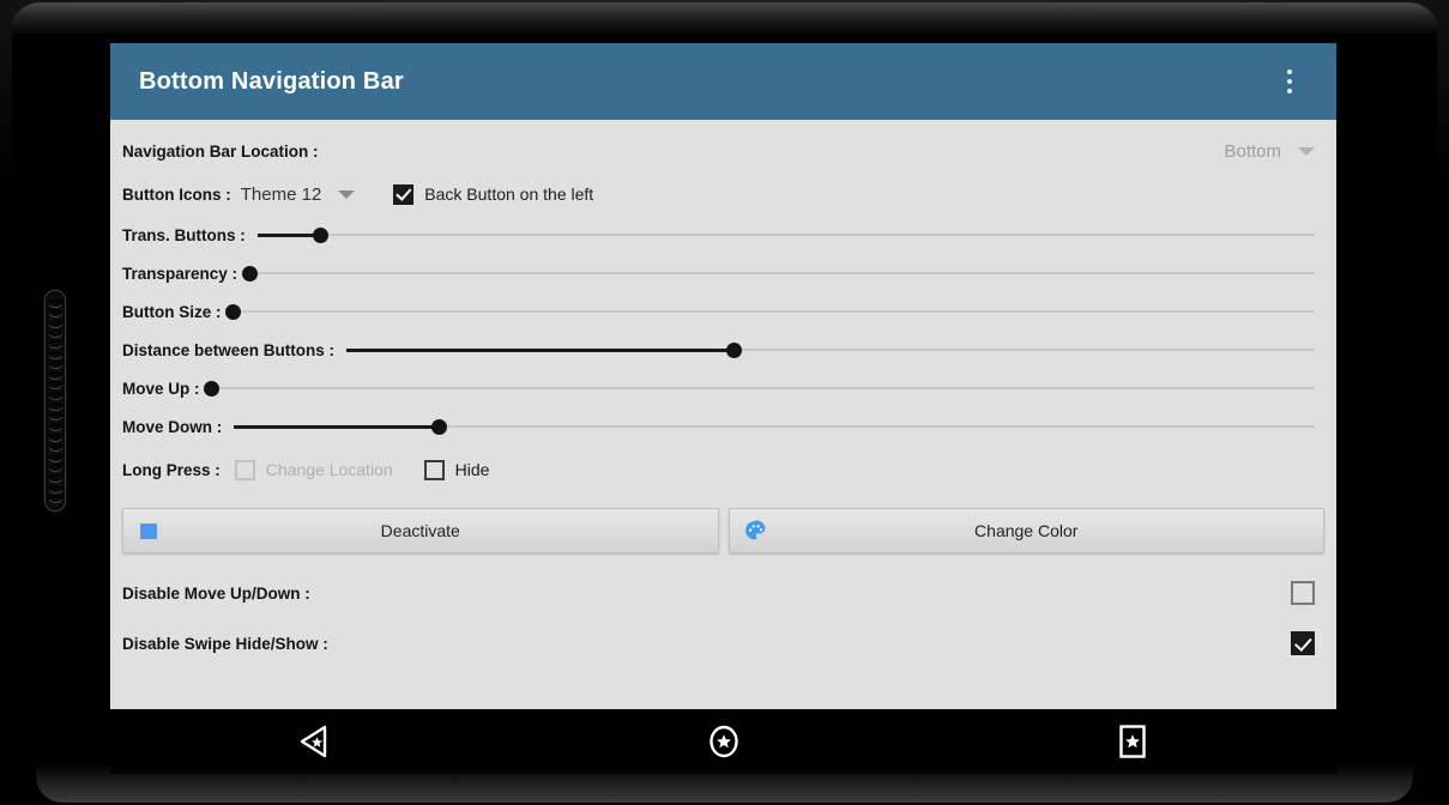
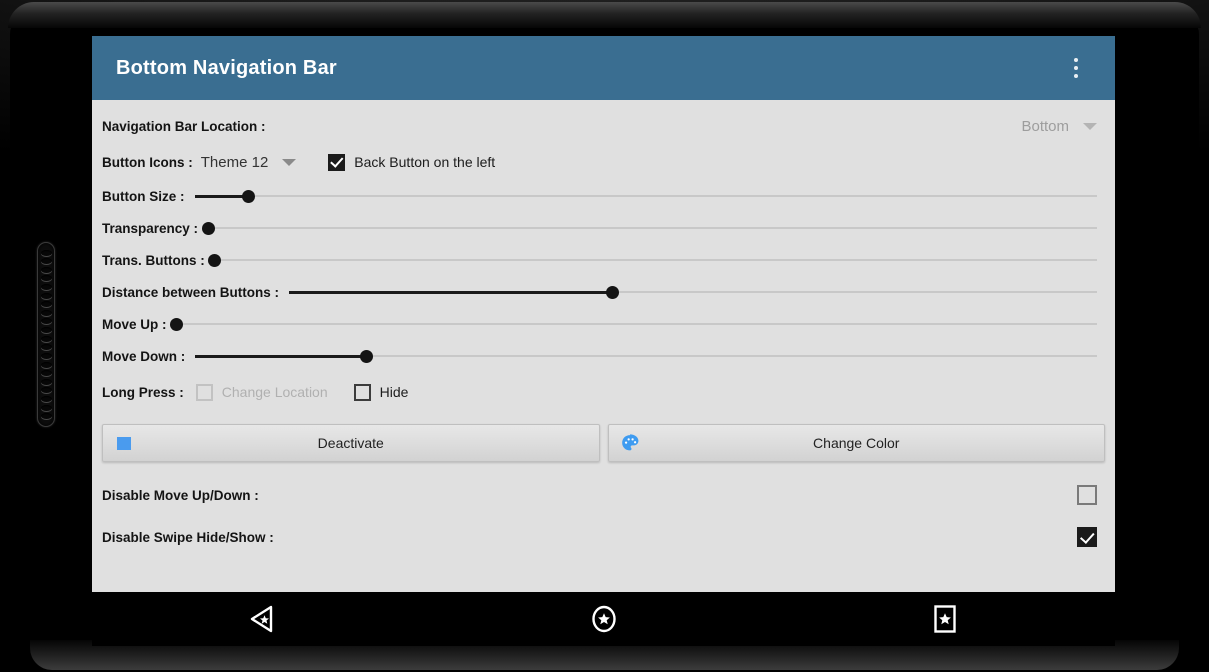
  Bottom Navigation Bar
  Navigation Bar Location :
  Bottom
  Button Icons :
  Theme 12
  Back Button on the left
- Trans. Buttons :
+ Button Size :
  Transparency :
- Button Size :
+ Trans. Buttons :
  Distance between Buttons :
  Move Up :
  Move Down :
  Long Press :
  Change Location
  Hide
  Deactivate
  Change Color
  Disable Move Up/Down :
  Disable Swipe Hide/Show :
